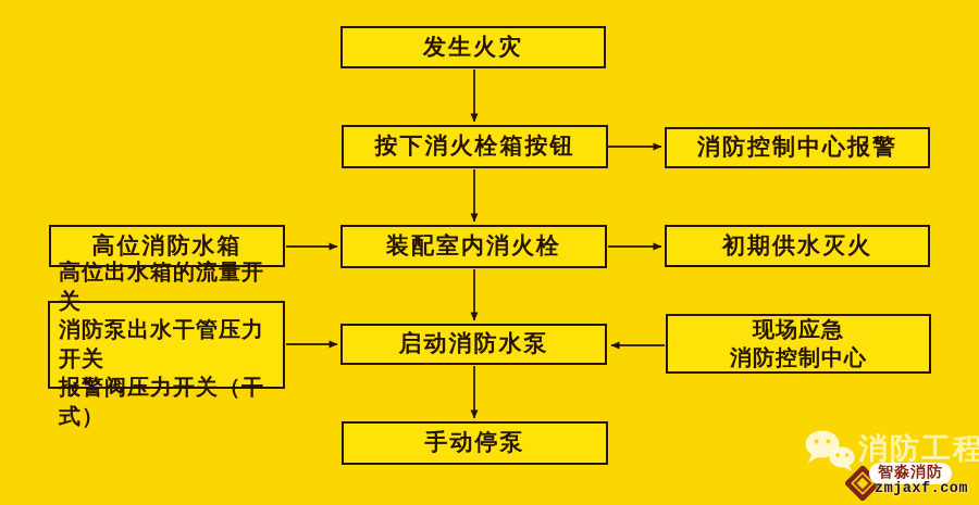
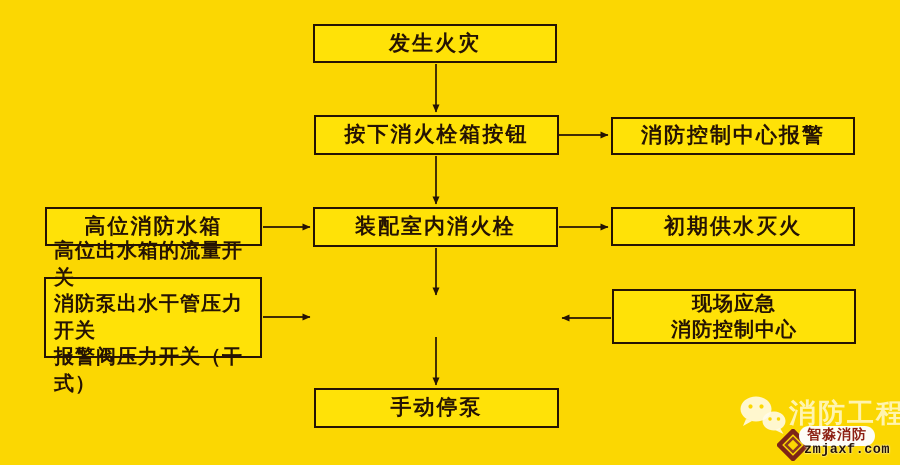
  发生火灾
  按下消火栓箱按钮
  消防控制中心报警
  高位消防水箱
  装配室内消火栓
  初期供水灭火
  高位出水箱的流量开关
  消防泵出水干管压力开关
  报警阀压力开关（干式）
- 启动消防水泵
  现场应急
  消防控制中心
  手动停泵
  消防工程
  智淼消防
  zmjaxf.com
